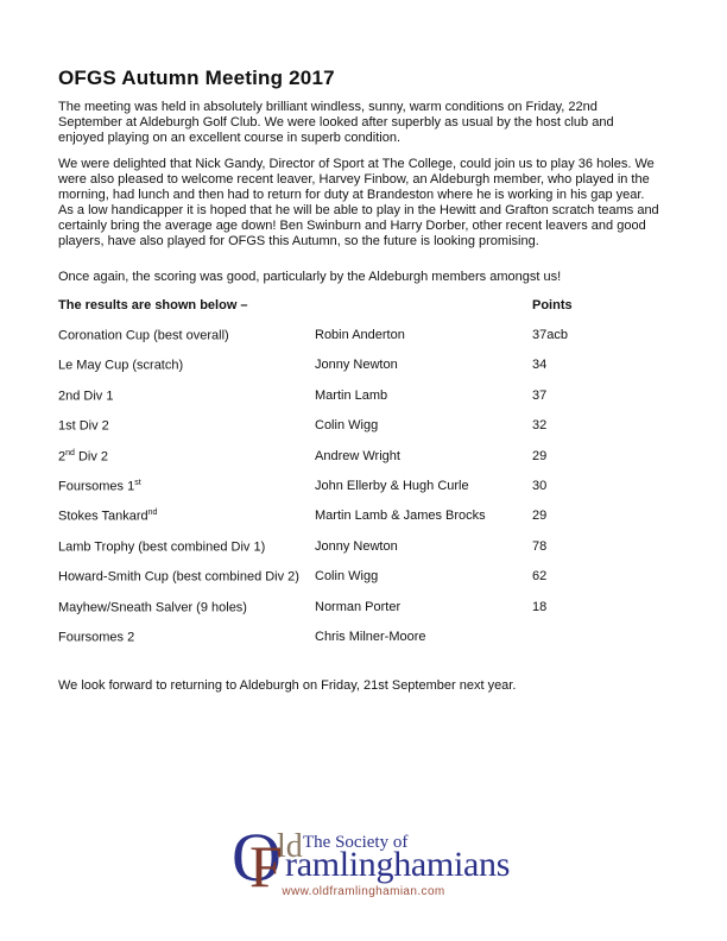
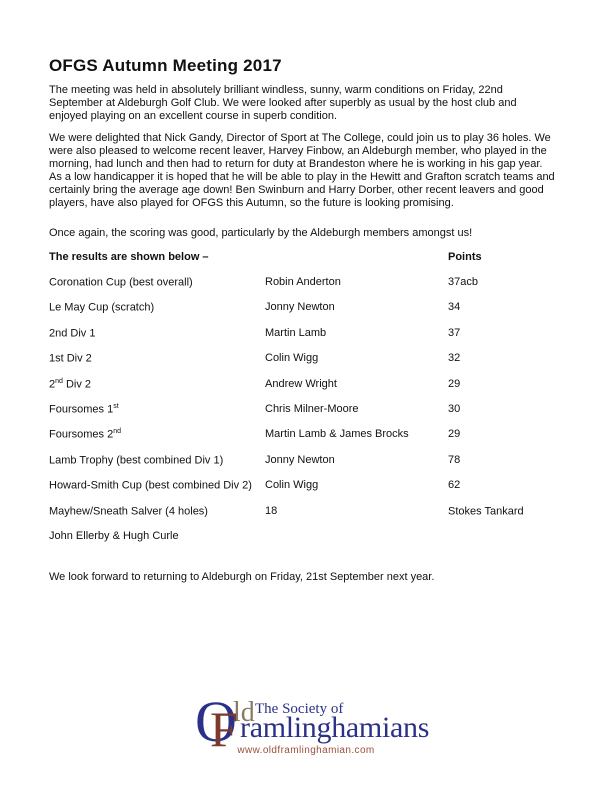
  OFGS Autumn Meeting 2017
  The meeting was held in absolutely brilliant windless, sunny, warm conditions on Friday, 22nd
  September at Aldeburgh Golf Club. We were looked after superbly as usual by the host club and
  enjoyed playing on an excellent course in superb condition.
  We were delighted that Nick Gandy, Director of Sport at The College, could join us to play 36 holes. We
  were also pleased to welcome recent leaver, Harvey Finbow, an Aldeburgh member, who played in the
  morning, had lunch and then had to return for duty at Brandeston where he is working in his gap year.
  As a low handicapper it is hoped that he will be able to play in the Hewitt and Grafton scratch teams and
  certainly bring the average age down! Ben Swinburn and Harry Dorber, other recent leavers and good
  players, have also played for OFGS this Autumn, so the future is looking promising.
  Once again, the scoring was good, particularly by the Aldeburgh members amongst us!
  The results are shown below –
  Points
  Coronation Cup (best overall)
  Robin Anderton
  37acb
  Le May Cup (scratch)
  Jonny Newton
  34
  2nd Div 1
  Martin Lamb
  37
  1st Div 2
  Colin Wigg
  32
  2 Div 2
  Andrew Wright
  29
  Foursomes 1
- John Ellerby & Hugh Curle
+ Chris Milner-Moore
  30
- Stokes Tankard
+ Foursomes 2
  Martin Lamb & James Brocks
  29
  Lamb Trophy (best combined Div 1)
  Jonny Newton
  78
  Howard-Smith Cup (best combined Div 2)
  Colin Wigg
  62
- Mayhew/Sneath Salver (9 holes)
+ Mayhew/Sneath Salver (4 holes)
- Norman Porter
  18
- Foursomes 2
+ Stokes Tankard
- Chris Milner-Moore
+ John Ellerby & Hugh Curle
  We look forward to returning to Aldeburgh on Friday, 21st September next year.
  The Society of
  O
  ld
  F
  ramlinghamians
  www.oldframlinghamian.com
